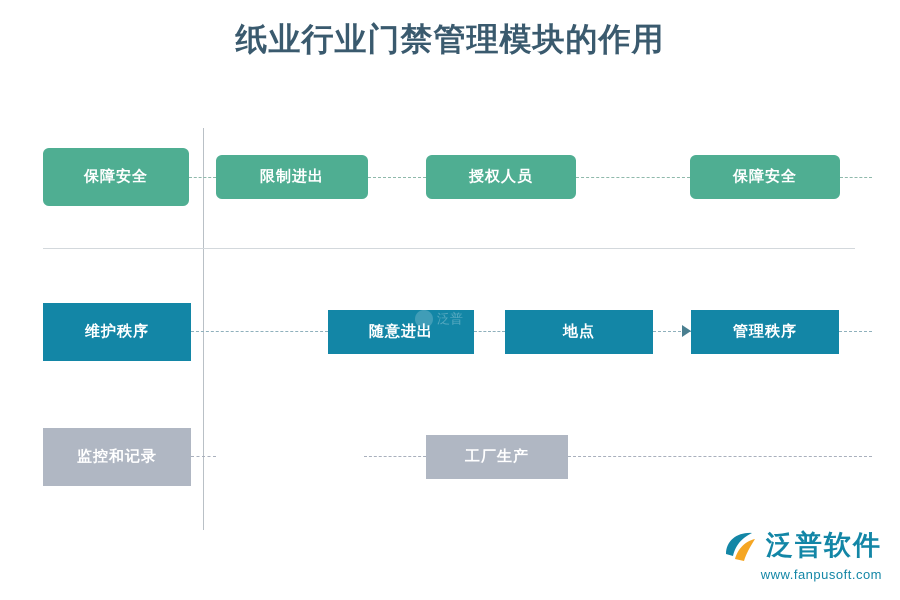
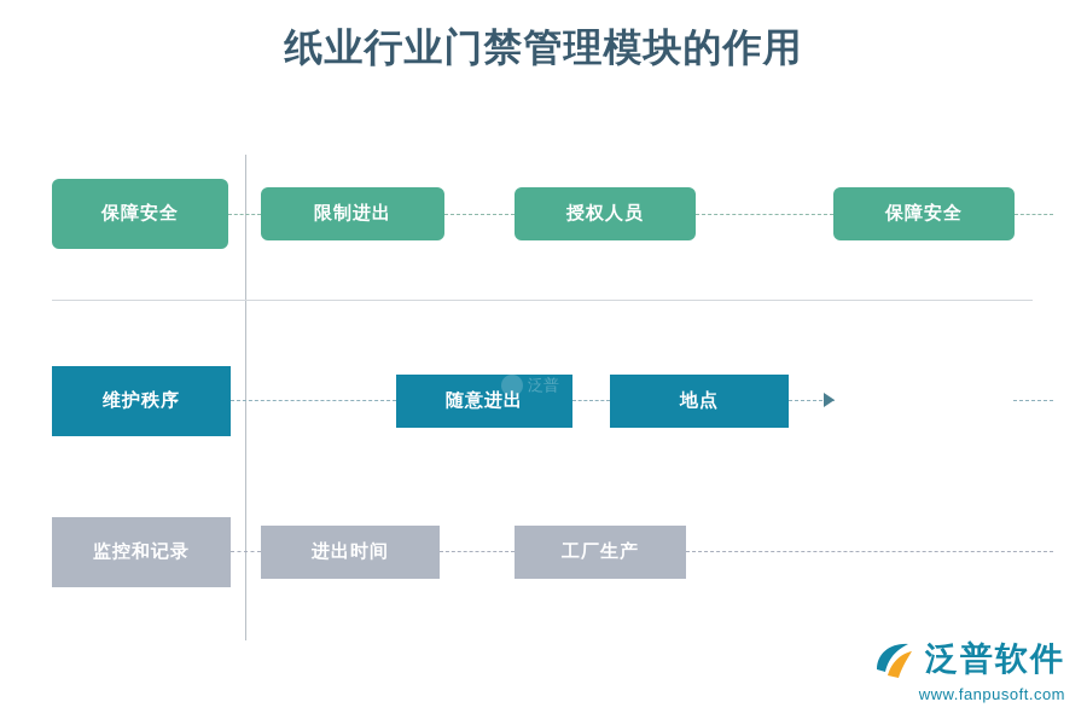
  纸业行业门禁管理模块的作用
  保障安全
  限制进出
  授权人员
  保障安全
  维护秩序
  随意进出
  地点
- 管理秩序
  泛普
  监控和记录
+ 进出时间
  工厂生产
  泛普软件
  www.fanpusoft.com
